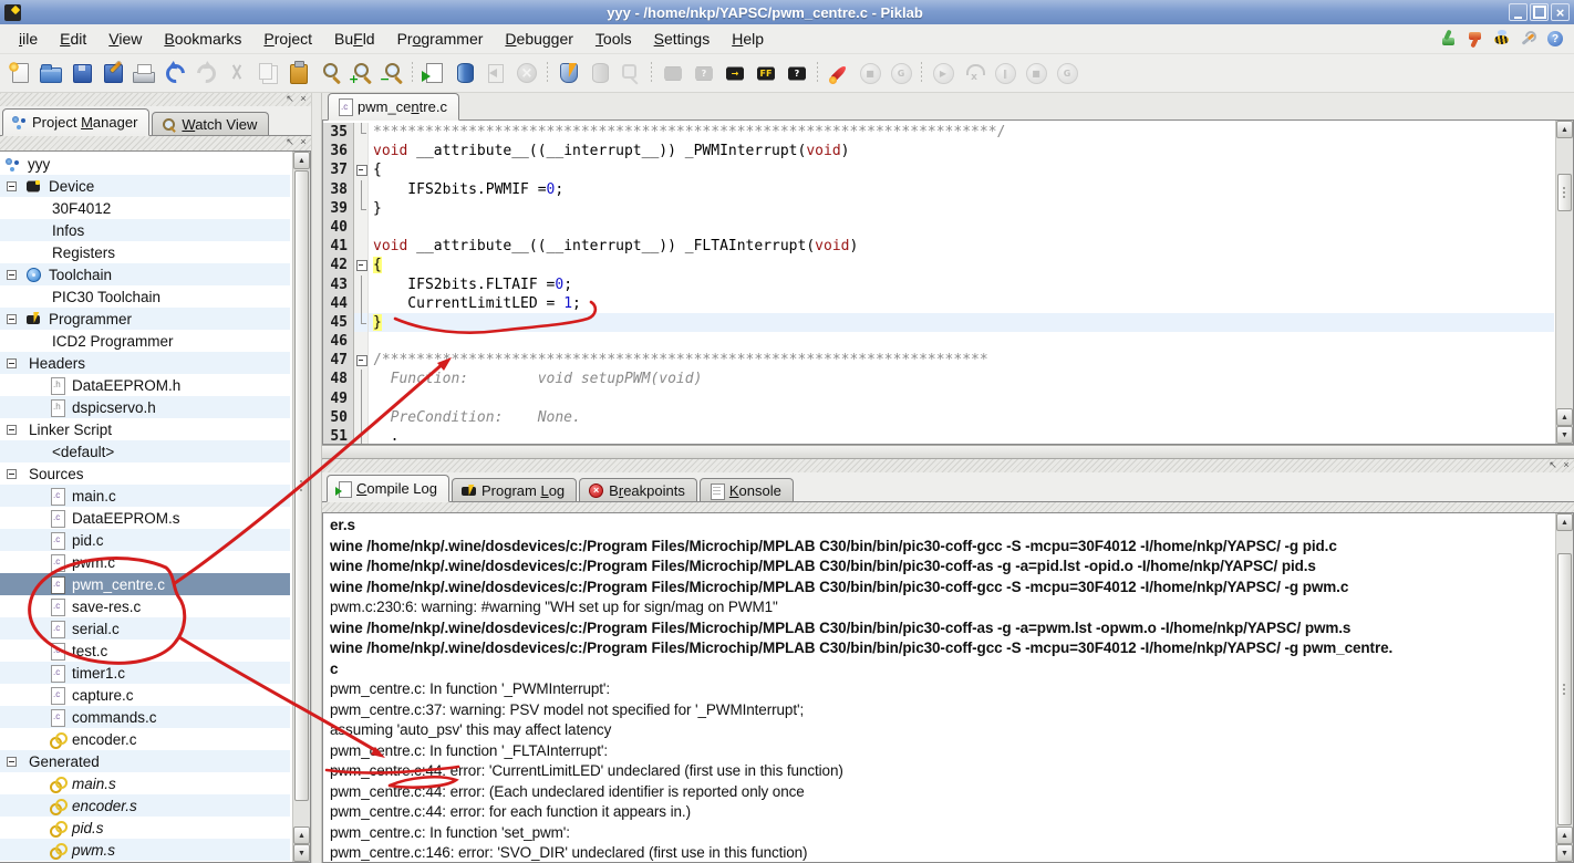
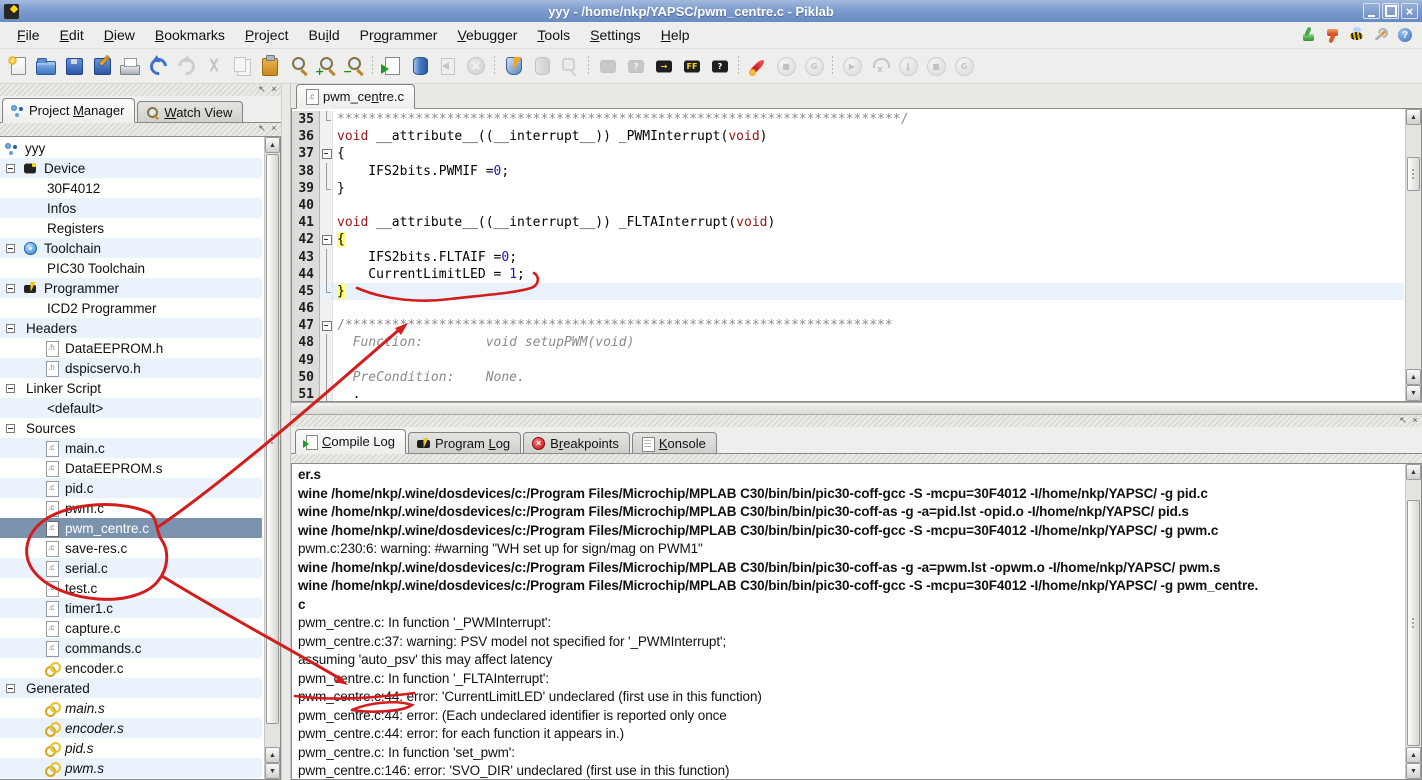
  yyy - /home/nkp/YAPSC/pwm_centre.c - Piklab
- iile
+ File
  Edit
- View
+ Diew
  Bookmarks
  Project
- BuFld
+ Build
  Programmer
- Debugger
+ Vebugger
  Tools
  Settings
  Help
  +
  −
  ?
  →
  FF
  ?
  ■
  G
  ▶
  x
  ‖
  ■
  G
  ↖
  ×
  Project Manager
  Watch View
  ↖
  ×
  yyy
  Device
  30F4012
  Infos
  Registers
  Toolchain
  PIC30 Toolchain
  Programmer
  ICD2 Programmer
  Headers
  DataEEPROM.h
  dspicservo.h
  Linker Script
  <default>
  Sources
  main.c
  DataEEPROM.s
  pid.c
  pwm_centre.c
  save-res.c
  serial.c
  test.c
  timer1.c
  capture.c
  commands.c
  encoder.c
  Generated
  main.s
  encoder.s
  pid.s
  pwm.s
  pwm_centre.c
  35
  ************************************************************************/
  36
  void __attribute__((__interrupt__)) _PWMInterrupt(void)
  37
  {
  38
  IFS2bits.PWMIF =0;
  39
  }
  40
  41
  void __attribute__((__interrupt__)) _FLTAInterrupt(void)
  42
  {
  43
  IFS2bits.FLTAIF =0;
  44
  CurrentLimitLED = 1;
  45
  }
  46
  47
  /*********************************************************************
  48
  Function: void setupPWM(void)
  49
  50
  PreCondition: None.
  51
  .
  ↖
  ×
  Compile Log
  Program Log
  Breakpoints
  Konsole
  er.s
  wine /home/nkp/.wine/dosdevices/c:/Program Files/Microchip/MPLAB C30/bin/bin/pic30-coff-gcc -S -mcpu=30F4012 -I/home/nkp/YAPSC/ -g pid.c
  wine /home/nkp/.wine/dosdevices/c:/Program Files/Microchip/MPLAB C30/bin/bin/pic30-coff-as -g -a=pid.lst -opid.o -I/home/nkp/YAPSC/ pid.s
  wine /home/nkp/.wine/dosdevices/c:/Program Files/Microchip/MPLAB C30/bin/bin/pic30-coff-gcc -S -mcpu=30F4012 -I/home/nkp/YAPSC/ -g pwm.c
  pwm.c:230:6: warning: #warning "WH set up for sign/mag on PWM1"
  wine /home/nkp/.wine/dosdevices/c:/Program Files/Microchip/MPLAB C30/bin/bin/pic30-coff-as -g -a=pwm.lst -opwm.o -I/home/nkp/YAPSC/ pwm.s
  wine /home/nkp/.wine/dosdevices/c:/Program Files/Microchip/MPLAB C30/bin/bin/pic30-coff-gcc -S -mcpu=30F4012 -I/home/nkp/YAPSC/ -g pwm_centre.
  c
  pwm_centre.c: In function '_PWMInterrupt':
  pwm_centre.c:37: warning: PSV model not specified for '_PWMInterrupt';
  asuming 'auto_psv' this may affect latency
  pwm_entre.c: In function '_FLTAInterrupt':
  m_centr4: error: 'CurrentLimitLED' undeclared (first use in this function)
  pwm_centre.c:44: error: (Each undeclared identifier is reported only once
  pwm_centre.c:44: error: for each function it appears in.)
  pwm_centre.c: In function 'set_pwm':
  pwm_centre.c:146: error: 'SVO_DIR' undeclared (first use in this function)
